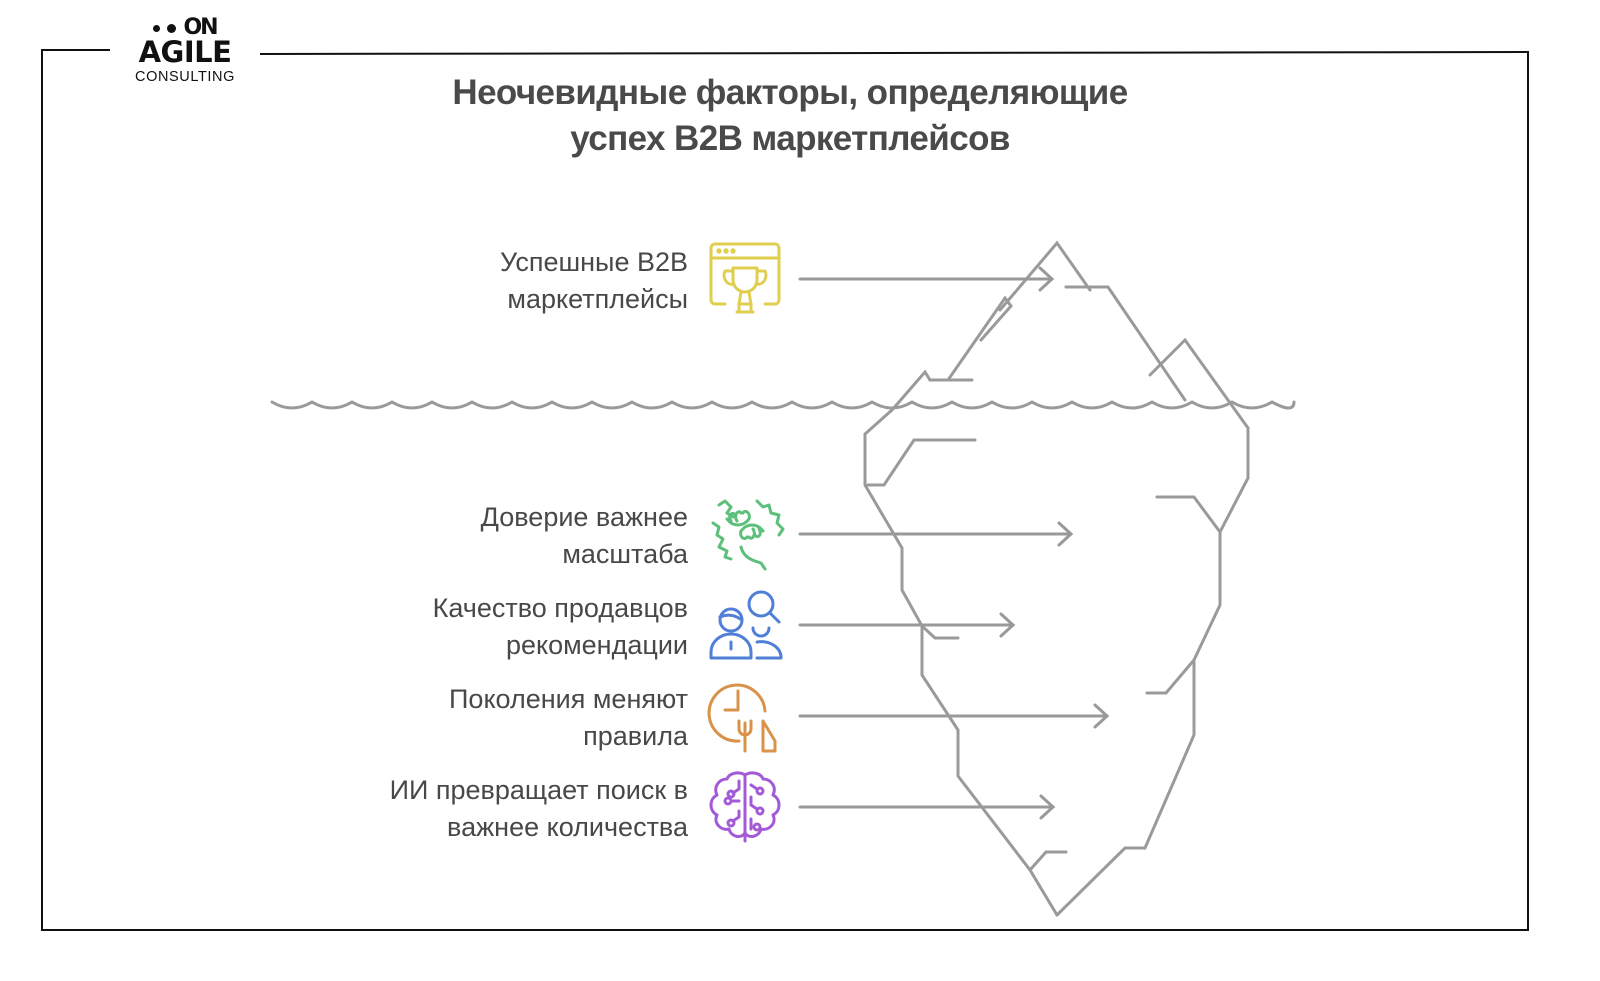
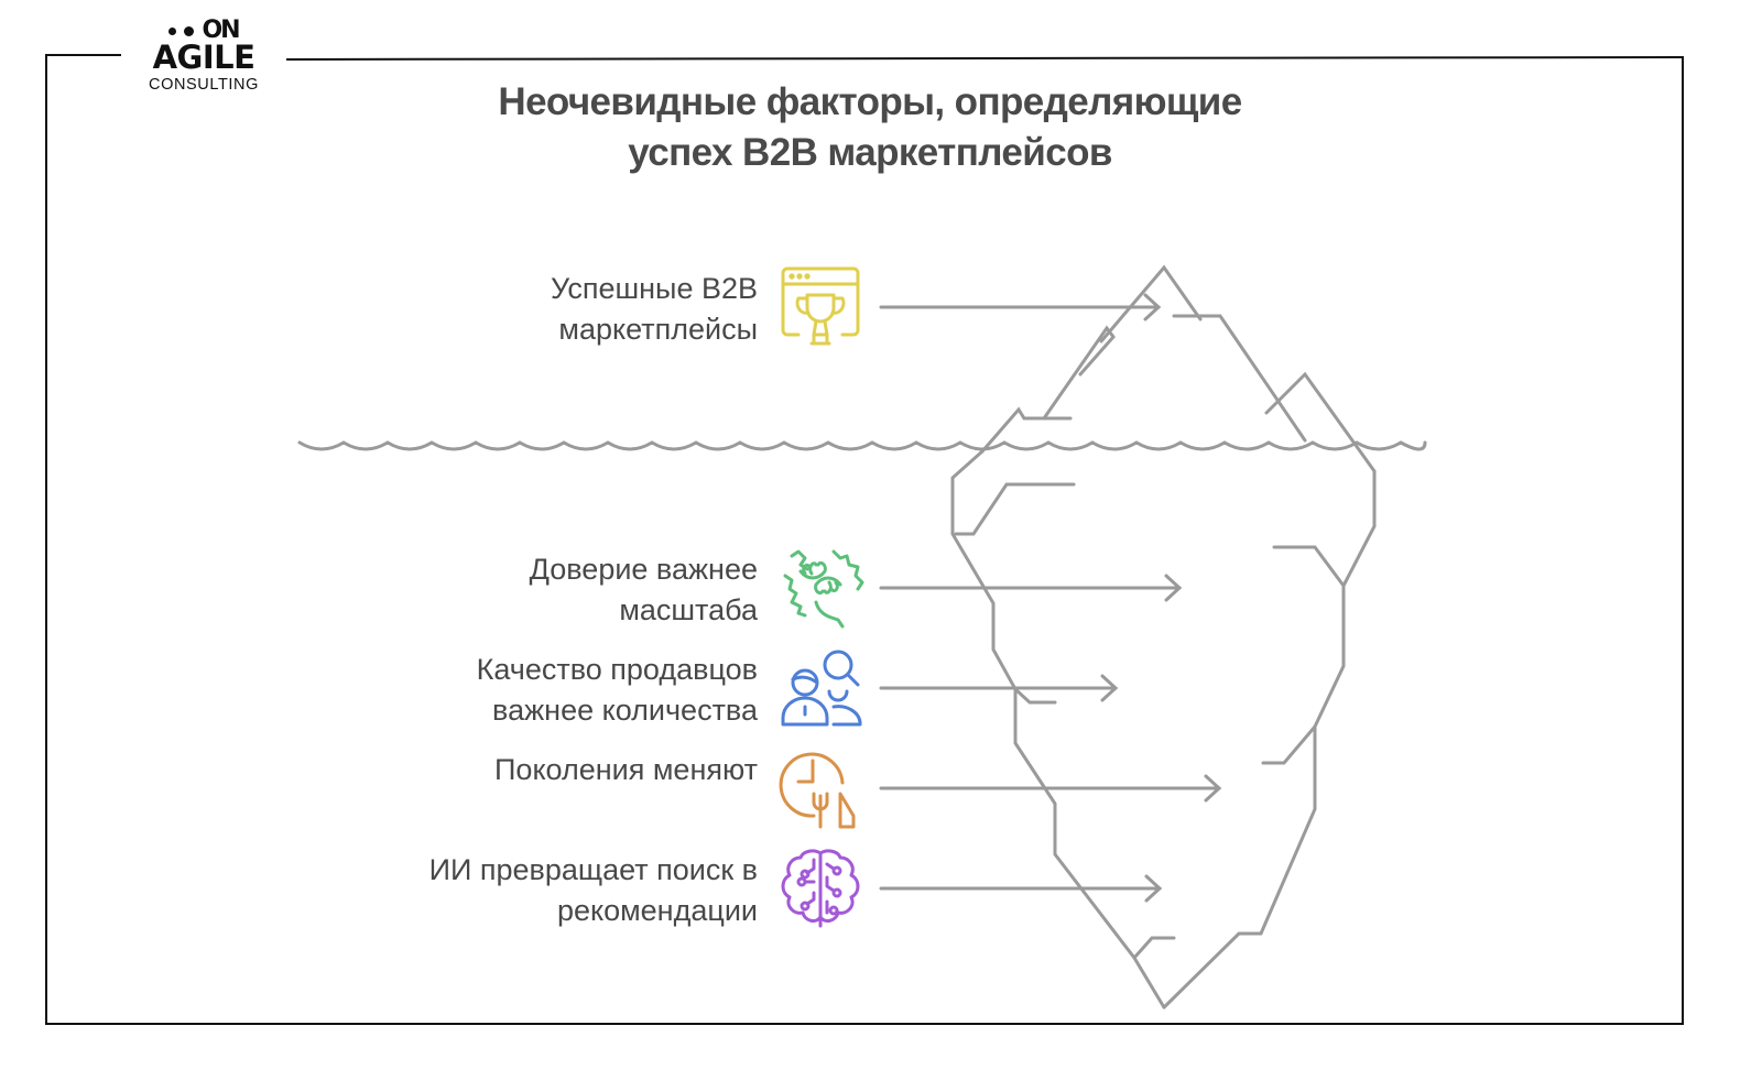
  ON
  AGILE
  CONSULTING
  Неочевидные факторы, определяющие
  успех B2B маркетплейсов
  Успешные B2B
  маркетплейсы
  Доверие важнее
  масштаба
  Качество продавцов
- рекомендации
+ важнее количества
  Поколения меняют
- правила
  ИИ превращает поиск в
- важнее количества
+ рекомендации
